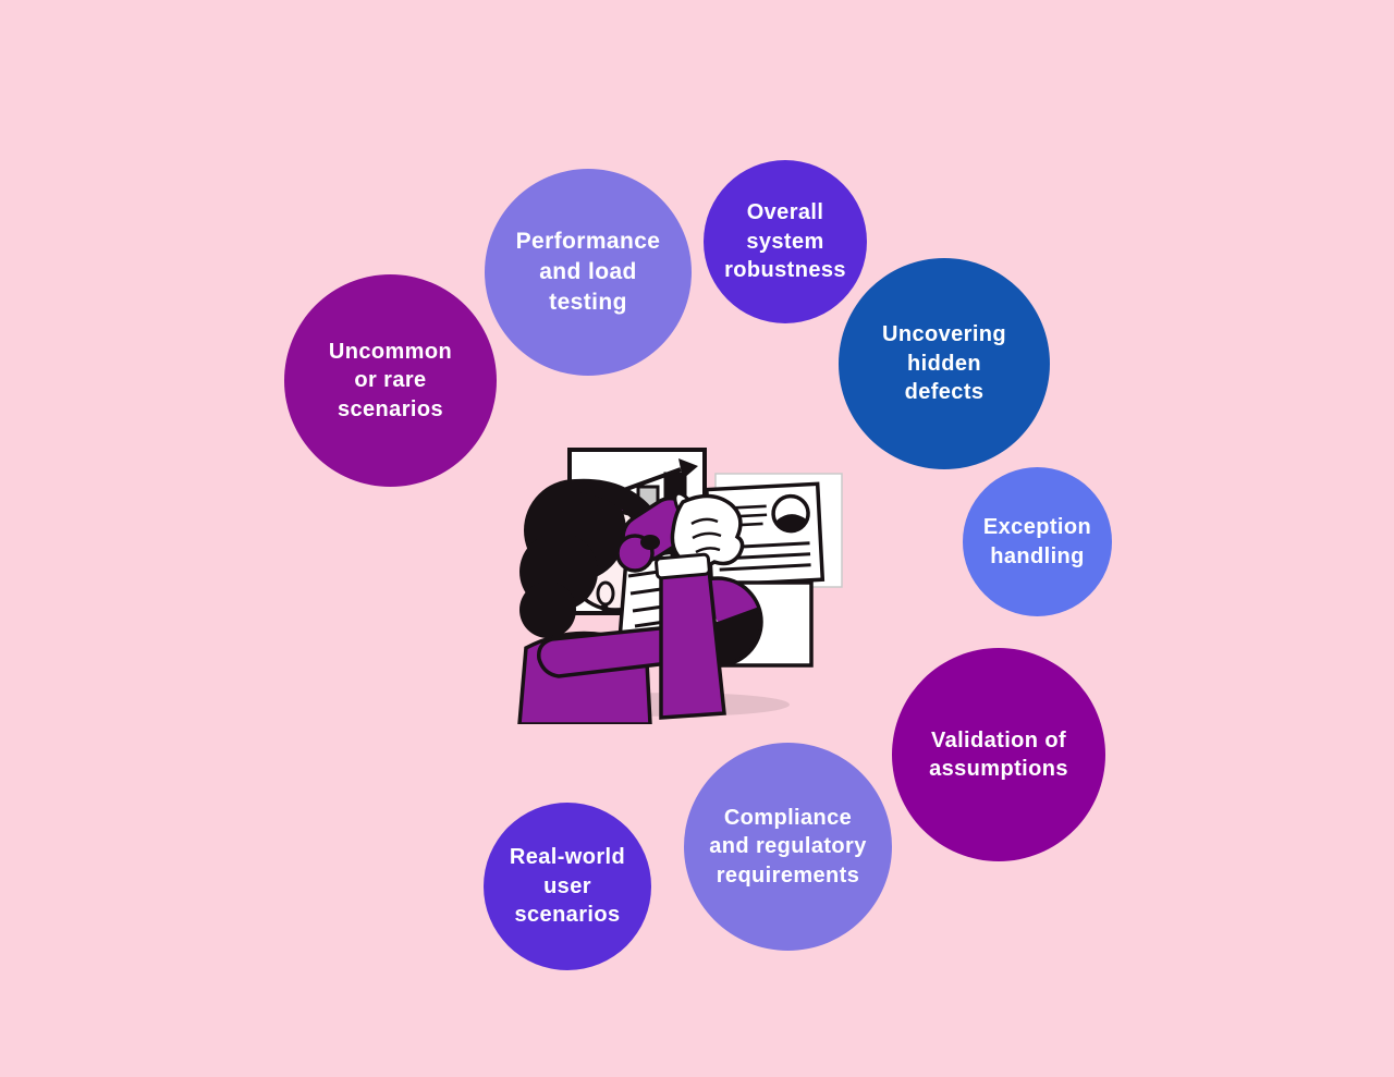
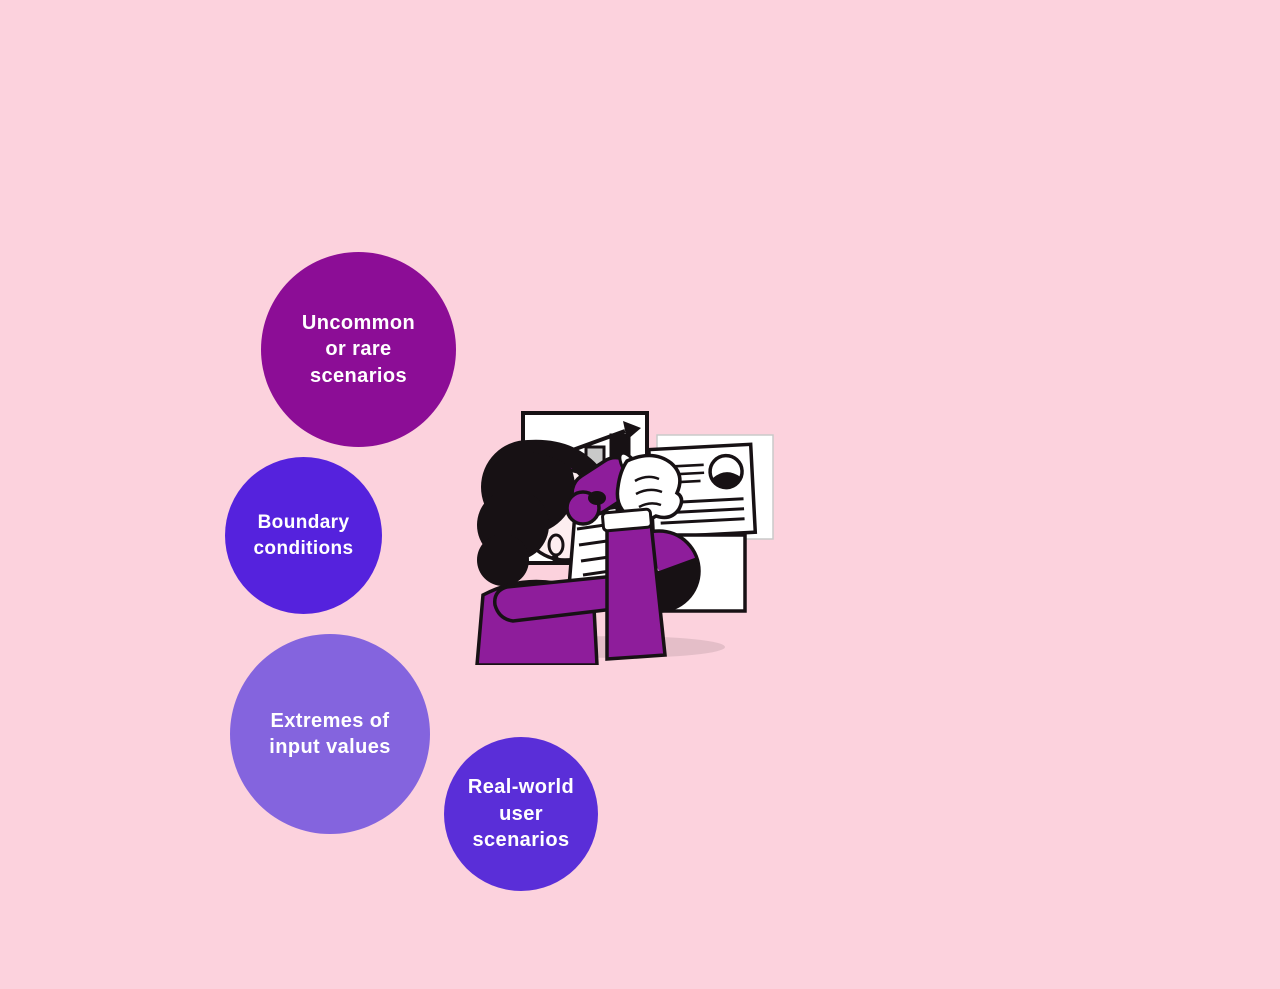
- Performance
- and load
- testing
- Overall
- system
- robustness
- Uncovering
- hidden
- defects
- Exception
- handling
- Validation of
- assumptions
- Compliance
- and regulatory
- requirements
  Real-world
  user
  scenarios
+ Extremes of
+ input values
+ Boundary
+ conditions
  Uncommon
  or rare
  scenarios
